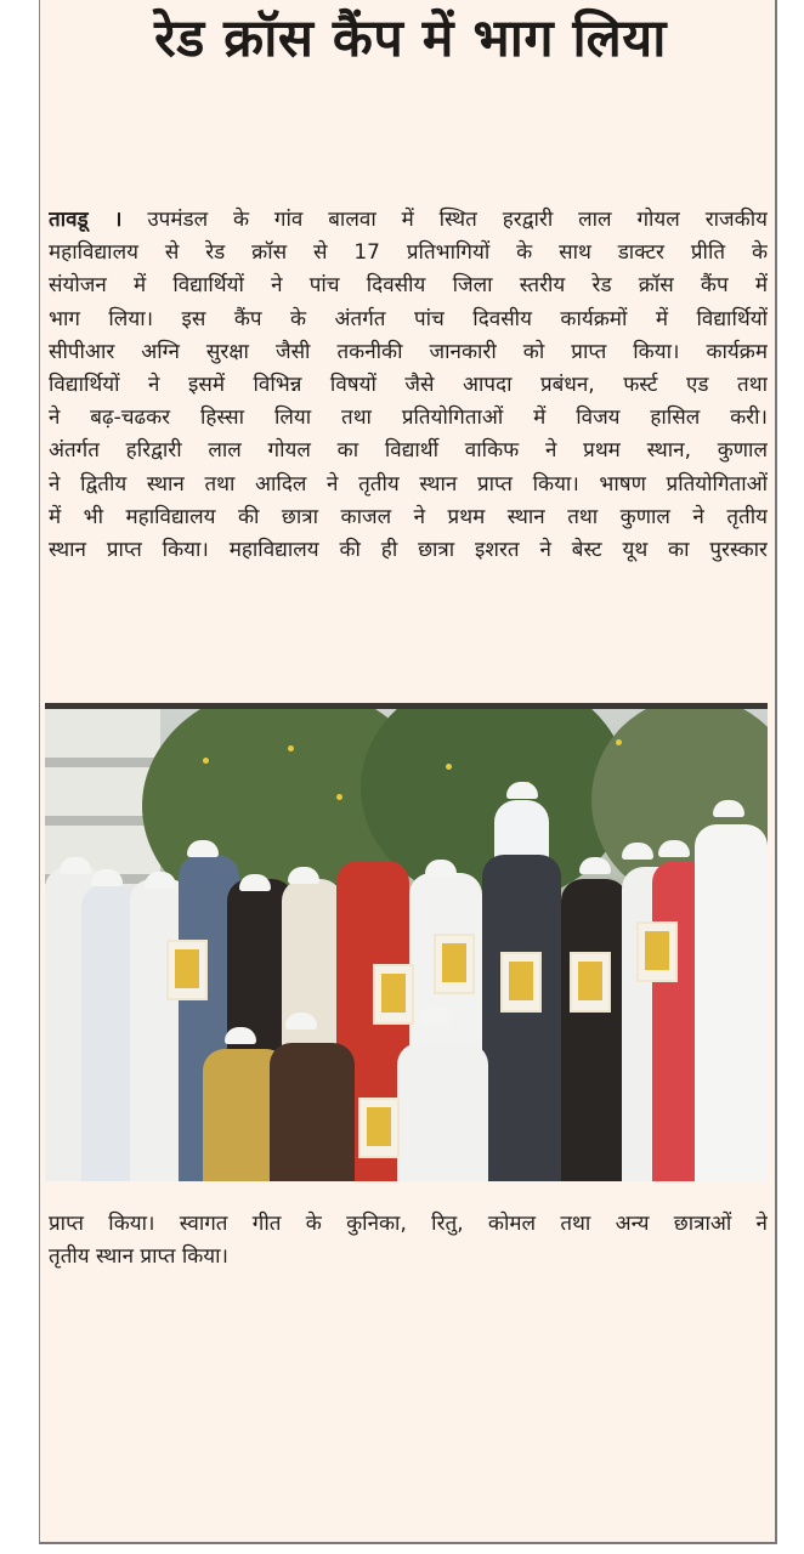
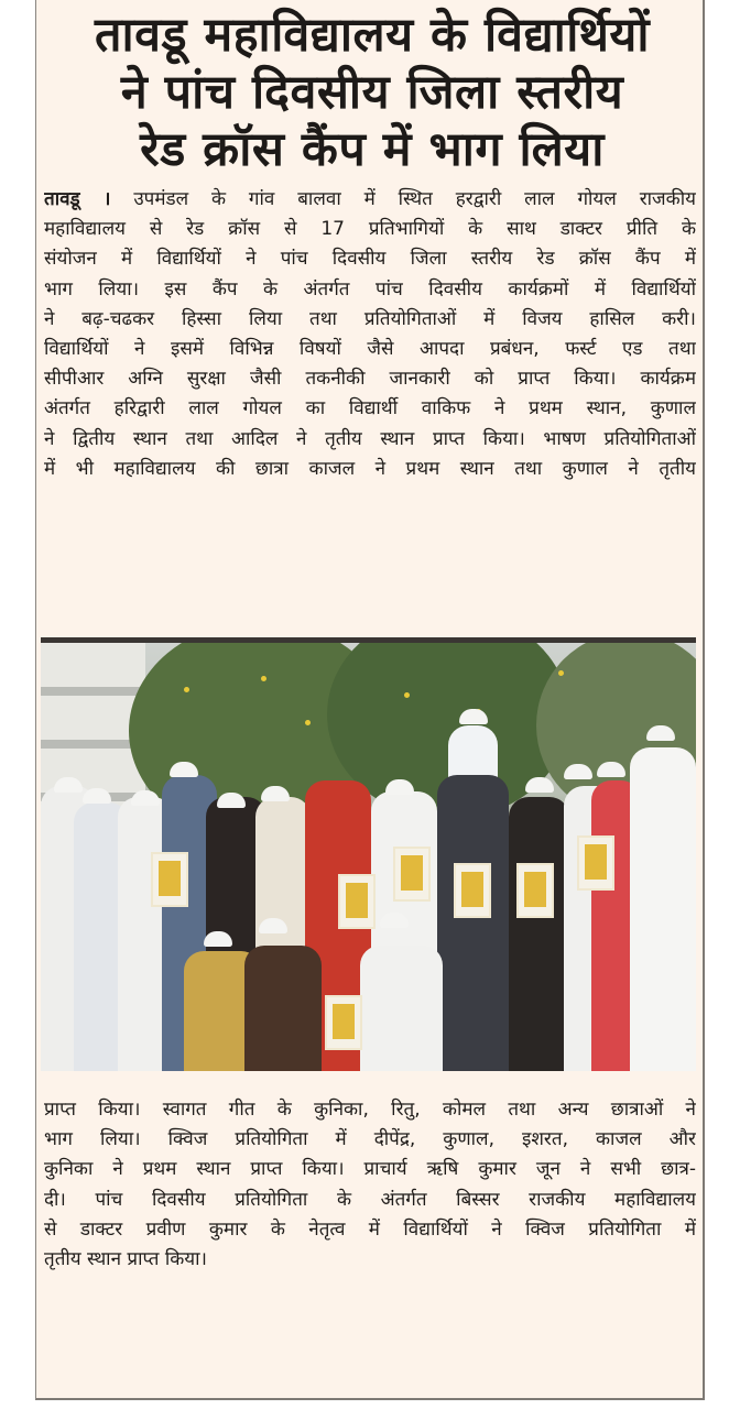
+ तावडू महाविद्यालय के विद्यार्थियों
+ ने पांच दिवसीय जिला स्तरीय
  रेड क्रॉस कैंप में भाग लिया
  तावडू । उपमंडल के गांव बालवा में स्थित हरद्वारी लाल गोयल राजकीय
  महाविद्यालय से रेड क्रॉस से 17 प्रतिभागियों के साथ डाक्टर प्रीति के
  संयोजन में विद्यार्थियों ने पांच दिवसीय जिला स्तरीय रेड क्रॉस कैंप में
  भाग लिया। इस कैंप के अंतर्गत पांच दिवसीय कार्यक्रमों में विद्यार्थियों
- सीपीआर अग्नि सुरक्षा जैसी तकनीकी जानकारी को प्राप्त किया। कार्यक्रम
+ ने बढ़-चढकर हिस्सा लिया तथा प्रतियोगिताओं में विजय हासिल करी।
  विद्यार्थियों ने इसमें विभिन्न विषयों जैसे आपदा प्रबंधन, फर्स्ट एड तथा
- ने बढ़-चढकर हिस्सा लिया तथा प्रतियोगिताओं में विजय हासिल करी।
+ सीपीआर अग्नि सुरक्षा जैसी तकनीकी जानकारी को प्राप्त किया। कार्यक्रम
  अंतर्गत हरिद्वारी लाल गोयल का विद्यार्थी वाकिफ ने प्रथम स्थान, कुणाल
  ने द्वितीय स्थान तथा आदिल ने तृतीय स्थान प्राप्त किया। भाषण प्रतियोगिताओं
  में भी महाविद्यालय की छात्रा काजल ने प्रथम स्थान तथा कुणाल ने तृतीय
- स्थान प्राप्त किया। महाविद्यालय की ही छात्रा इशरत ने बेस्ट यूथ का पुरस्कार
  प्राप्त किया। स्वागत गीत के कुनिका, रितु, कोमल तथा अन्य छात्राओं ने
+ भाग लिया। क्विज प्रतियोगिता में दीपेंद्र, कुणाल, इशरत, काजल और
+ कुनिका ने प्रथम स्थान प्राप्त किया। प्राचार्य ऋषि कुमार जून ने सभी छात्र-
+ दी। पांच दिवसीय प्रतियोगिता के अंतर्गत बिस्सर राजकीय महाविद्यालय
+ से डाक्टर प्रवीण कुमार के नेतृत्व में विद्यार्थियों ने क्विज प्रतियोगिता में
  तृतीय स्थान प्राप्त किया।
